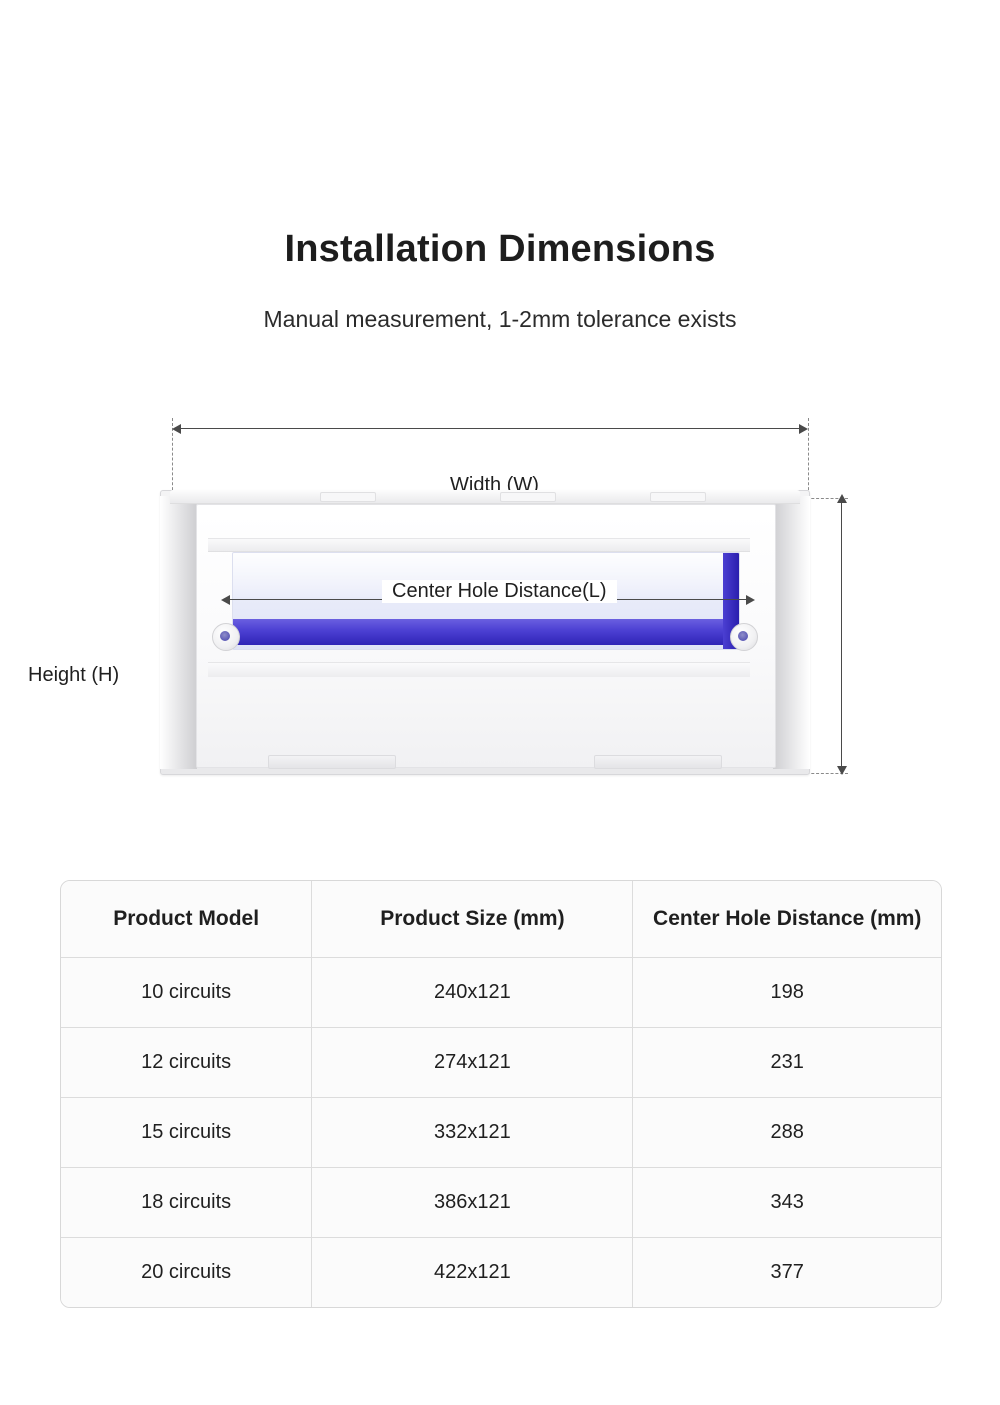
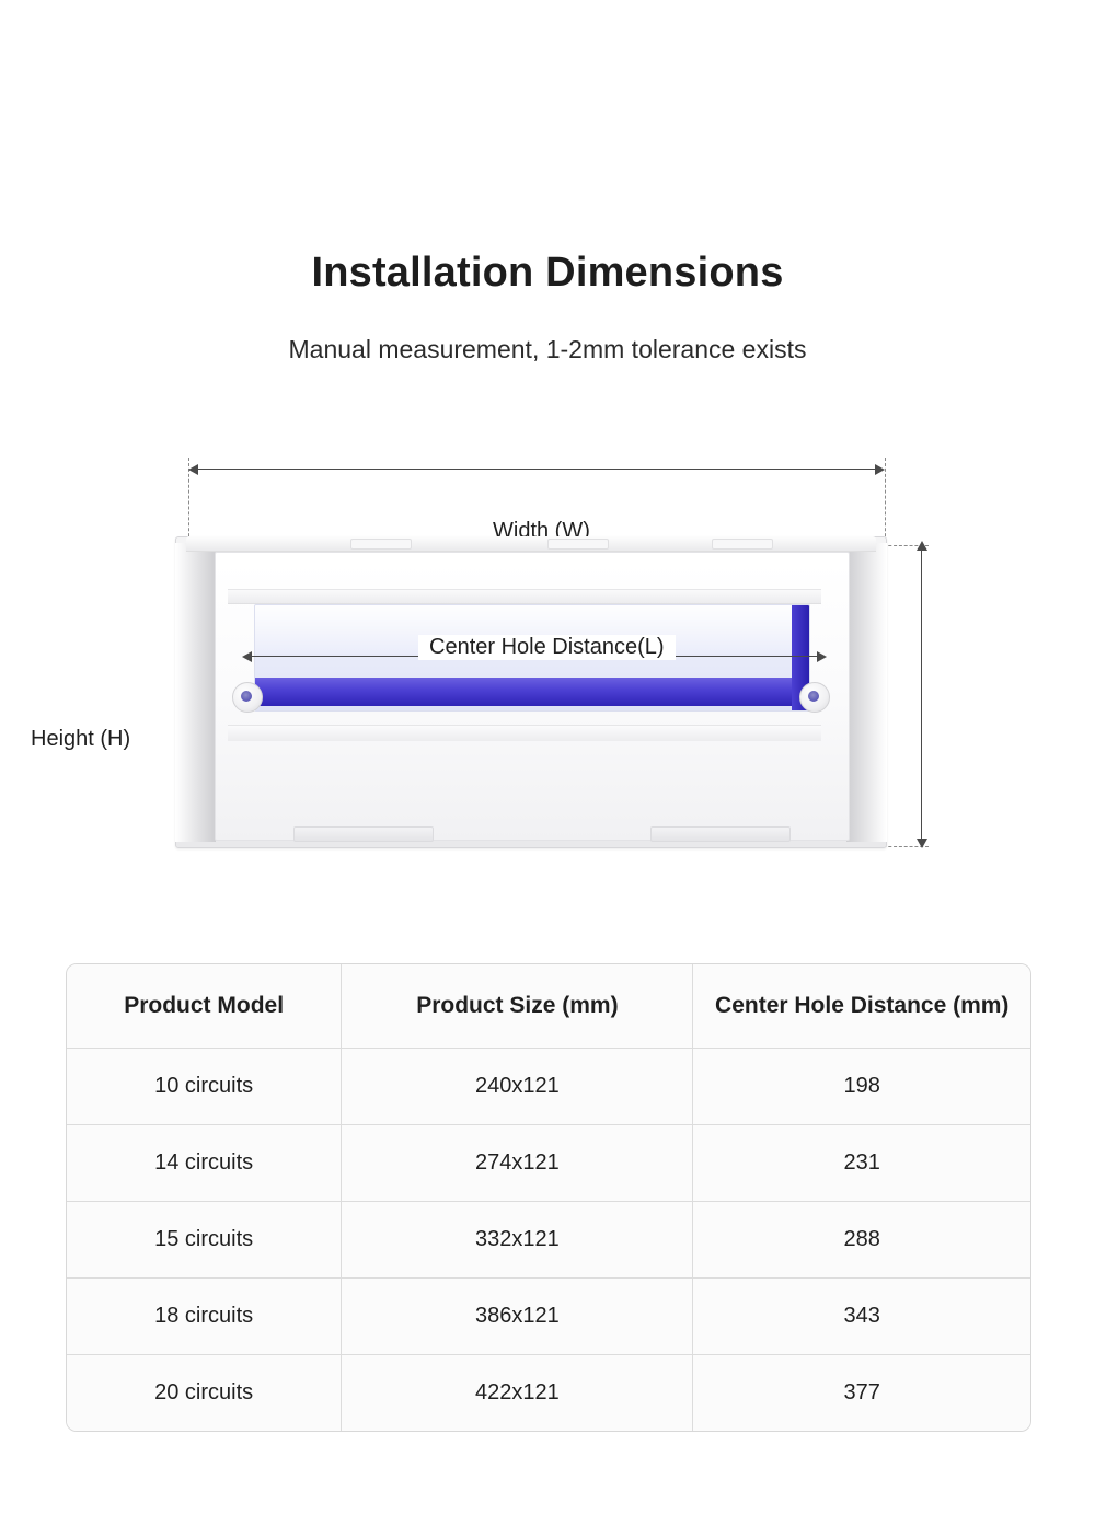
  Installation Dimensions
  Manual measurement, 1-2mm tolerance exists
  Width (W)
  Height (H)
  Center Hole Distance(L)
  Product Model	Product Size (mm)	Center Hole Distance (mm)
  10 circuits	240x121	198
- 12 circuits	274x121	231
+ 14 circuits	274x121	231
  15 circuits	332x121	288
  18 circuits	386x121	343
  20 circuits	422x121	377
